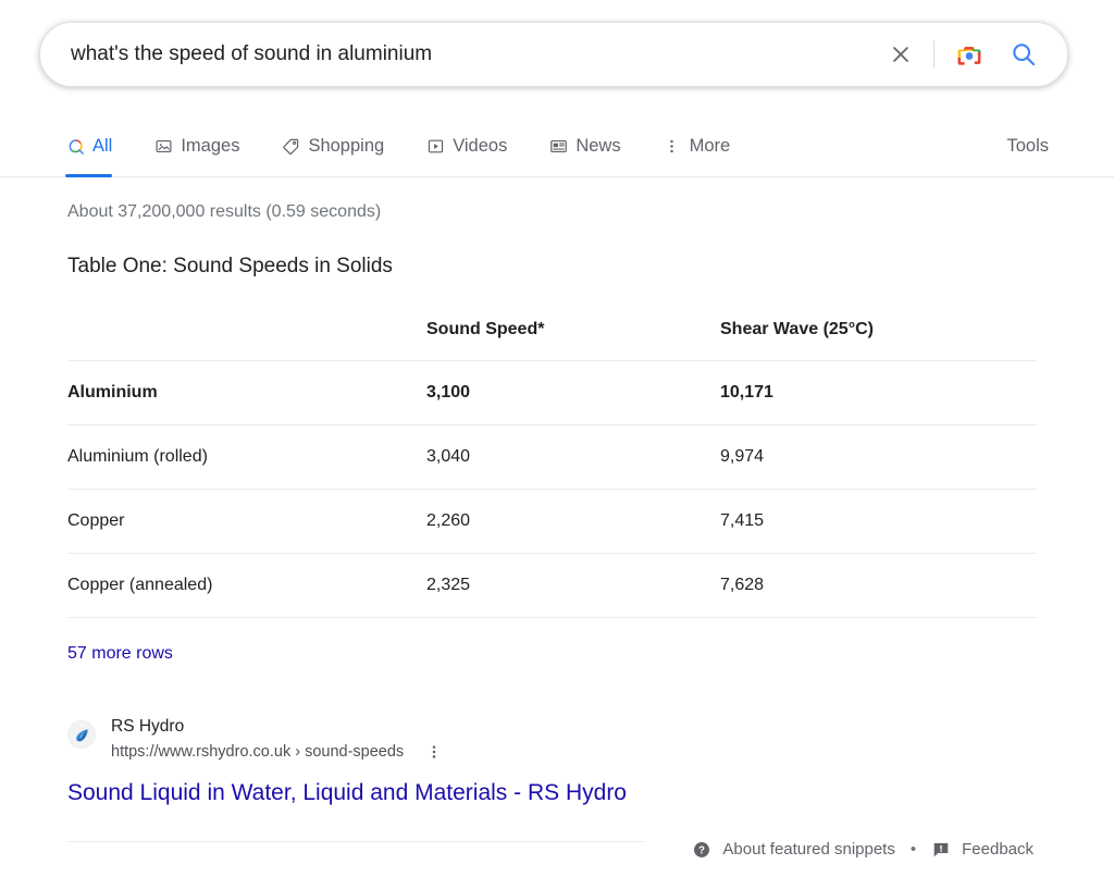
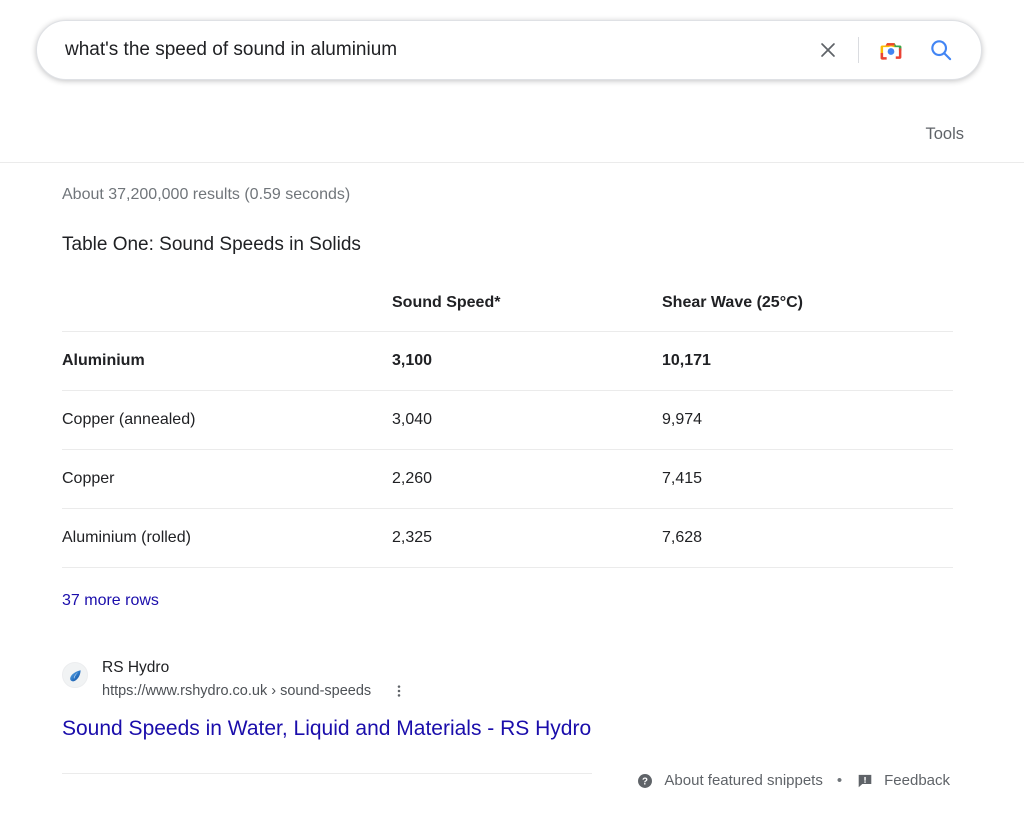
  what's the speed of sound in aluminium
- All
- Images
- Shopping
- Videos
- News
- More
  Tools
  About 37,200,000 results (0.59 seconds)
  Table One: Sound Speeds in Solids
  	Sound Speed*	Shear Wave (25°C)
  Aluminium	3,100	10,171
- Aluminium (rolled)	3,040	9,974
+ Copper (annealed)	3,040	9,974
  Copper	2,260	7,415
- Copper (annealed)	2,325	7,628
+ Aluminium (rolled)	2,325	7,628
- 57 more rows
+ 37 more rows
  RS Hydro
  https://www.rshydro.co.uk › sound-speeds
- Sound Liquid in Water, Liquid and Materials - RS Hydro
+ Sound Speeds in Water, Liquid and Materials - RS Hydro
  ?
  About featured snippets
  •
  Feedback
